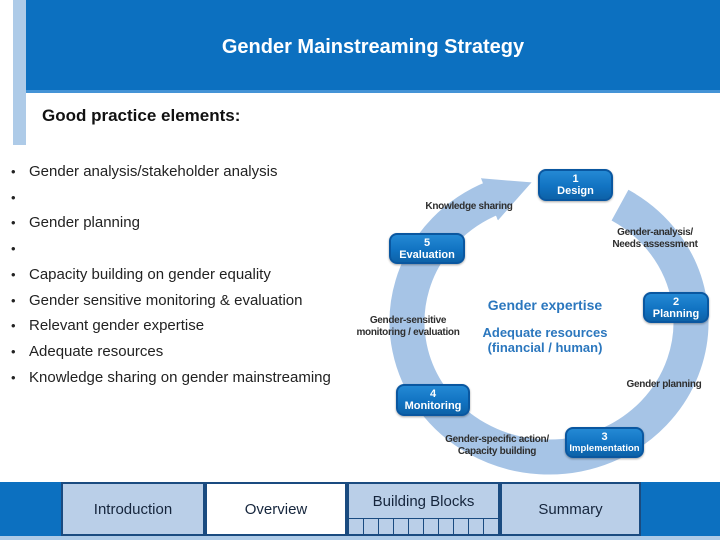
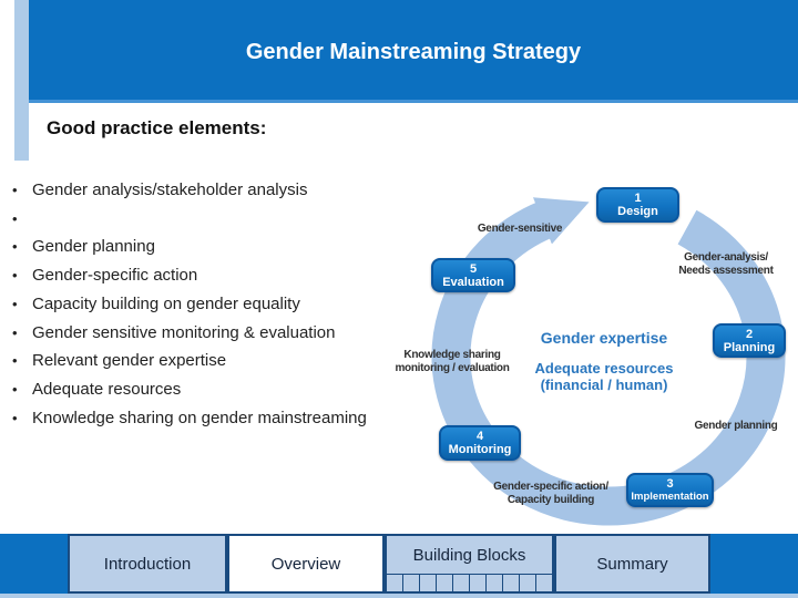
  Gender Mainstreaming Strategy
  Good practice elements:
  •
  Gender analysis/stakeholder analysis
  •
  •
  Gender planning
  •
+ Gender-specific action
  •
  Capacity building on gender equality
  •
  Gender sensitive monitoring & evaluation
  •
  Relevant gender expertise
  •
  Adequate resources
  •
  Knowledge sharing on gender mainstreaming
  1
  Design
  2
  Planning
  3
  Implementation
  4
  Monitoring
  5
  Evaluation
- Knowledge sharing
+ Gender-sensitive
  Gender-analysis/
  Needs assessment
  Gender planning
  Gender-specific action/
  Capacity building
- Gender-sensitive
+ Knowledge sharing
  monitoring / evaluation
  Gender expertise
  Adequate resources
  (financial / human)
  Introduction
  Overview
  Building Blocks
  Summary
